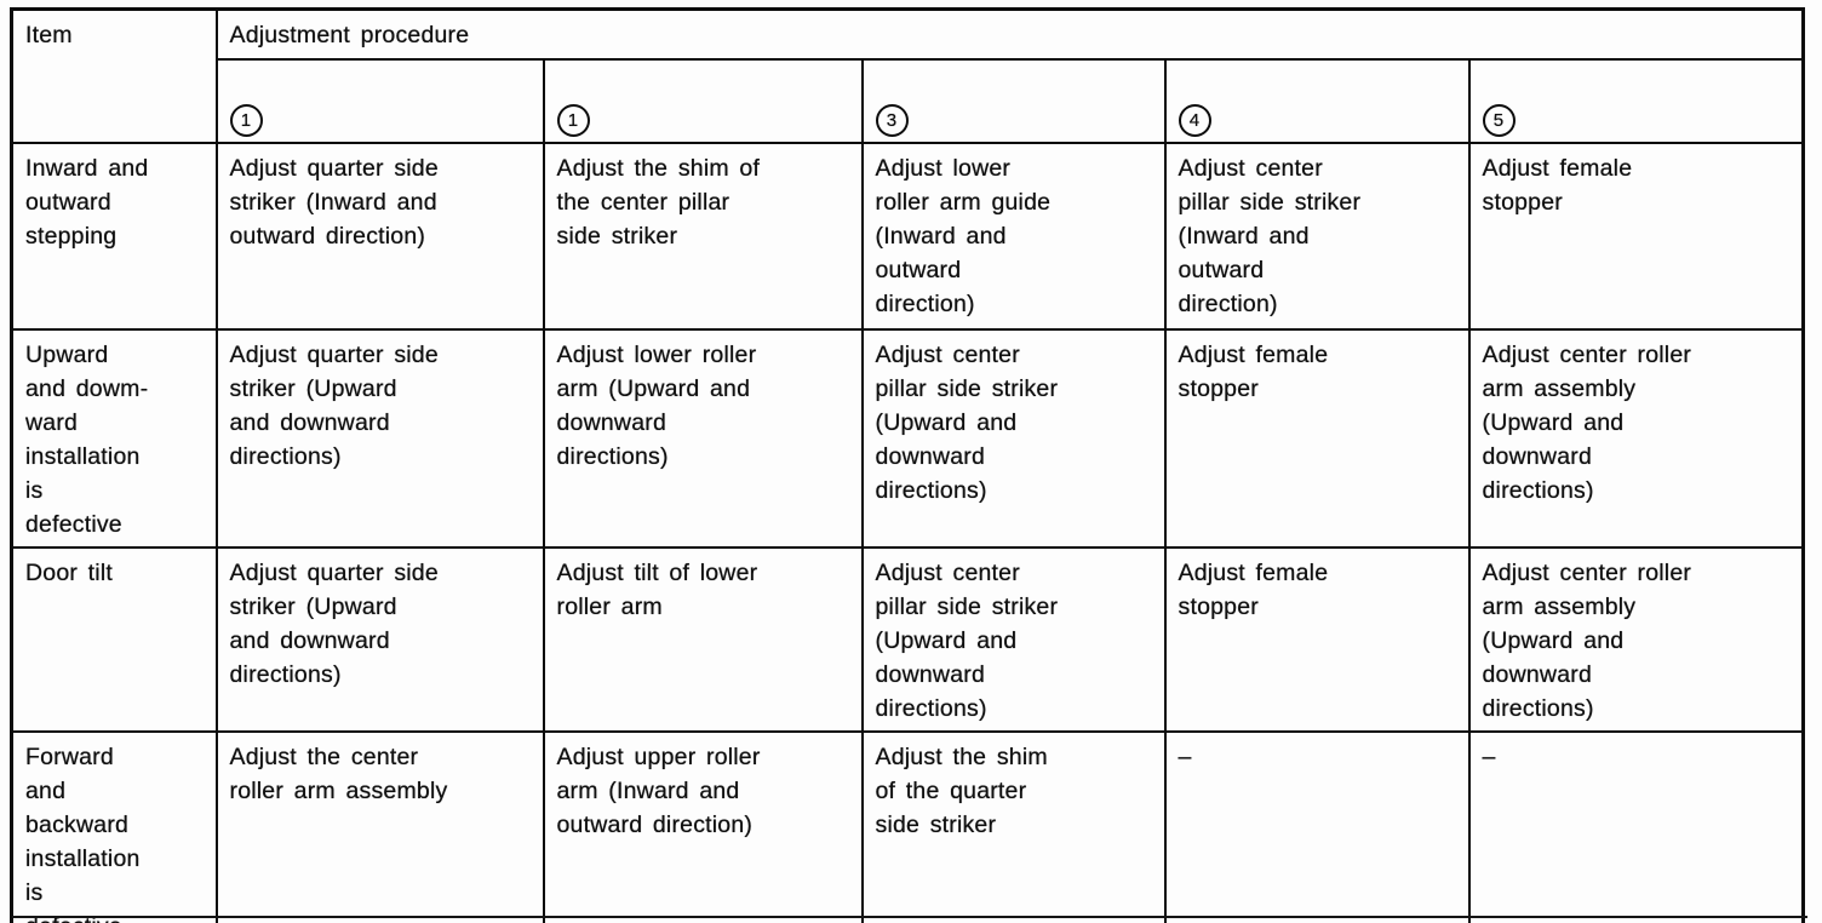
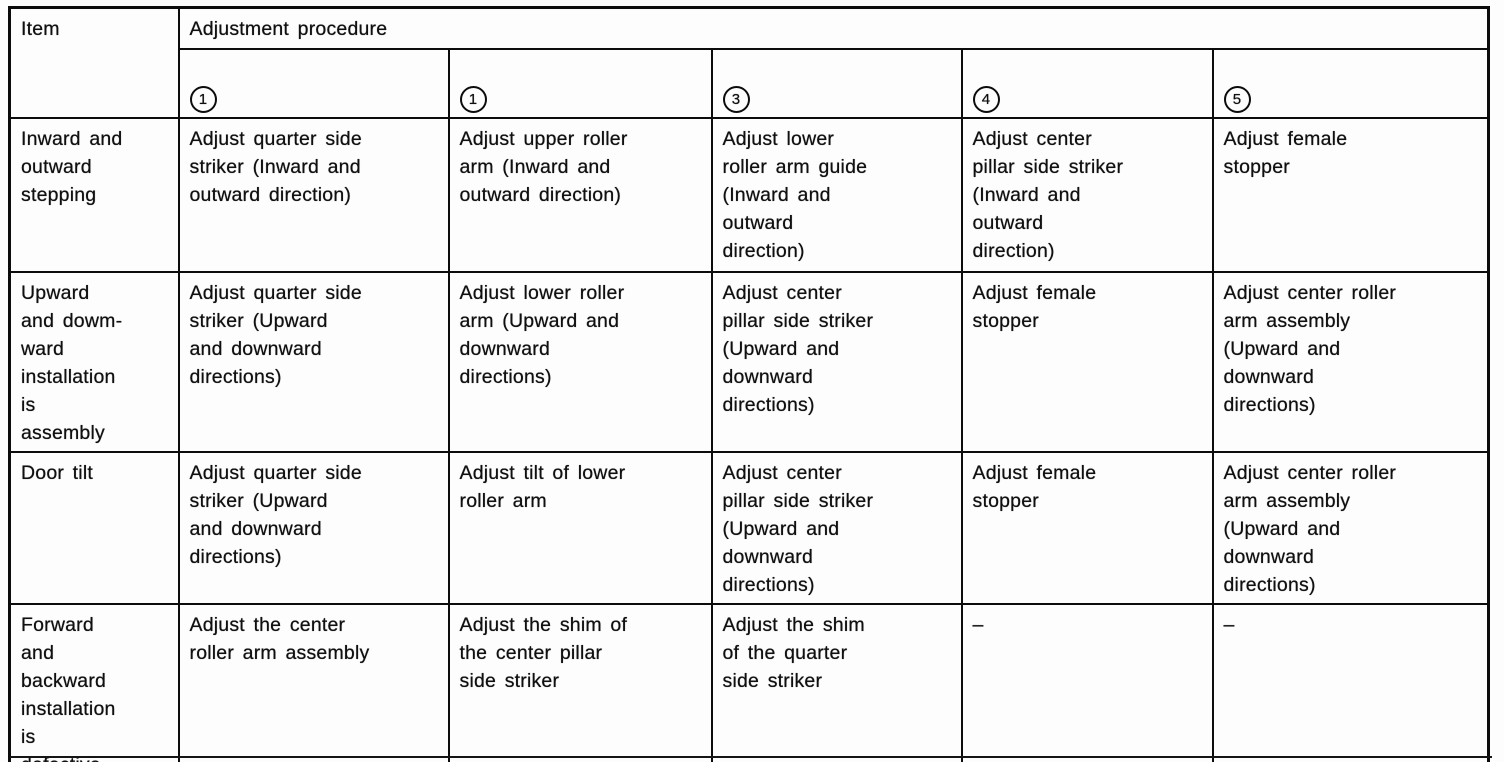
  Item	Adjustment procedure
  1	1	3	4	5
- Inward and outward stepping	Adjust quarter side striker (Inward and outward direction)	Adjust the shim of the center pillar side striker	Adjust lower roller arm guide (Inward and outward direction)	Adjust center pillar side striker (Inward and outward direction)	Adjust female stopper
+ Inward and outward stepping	Adjust quarter side striker (Inward and outward direction)	Adjust upper roller arm (Inward and outward direction)	Adjust lower roller arm guide (Inward and outward direction)	Adjust center pillar side striker (Inward and outward direction)	Adjust female stopper
- Upward and dowm- ward installation is defective	Adjust quarter side striker (Upward and downward directions)	Adjust lower roller arm (Upward and downward directions)	Adjust center pillar side striker (Upward and downward directions)	Adjust female stopper	Adjust center roller arm assembly (Upward and downward directions)
+ Upward and dowm- ward installation is assembly	Adjust quarter side striker (Upward and downward directions)	Adjust lower roller arm (Upward and downward directions)	Adjust center pillar side striker (Upward and downward directions)	Adjust female stopper	Adjust center roller arm assembly (Upward and downward directions)
  Door tilt	Adjust quarter side striker (Upward and downward directions)	Adjust tilt of lower roller arm	Adjust center pillar side striker (Upward and downward directions)	Adjust female stopper	Adjust center roller arm assembly (Upward and downward directions)
- Forward and backward installation is	Adjust the center roller arm assembly	Adjust upper roller arm (Inward and outward direction)	Adjust the shim of the quarter side striker	–	–
+ Forward and backward installation is	Adjust the center roller arm assembly	Adjust the shim of the center pillar side striker	Adjust the shim of the quarter side striker	–	–
